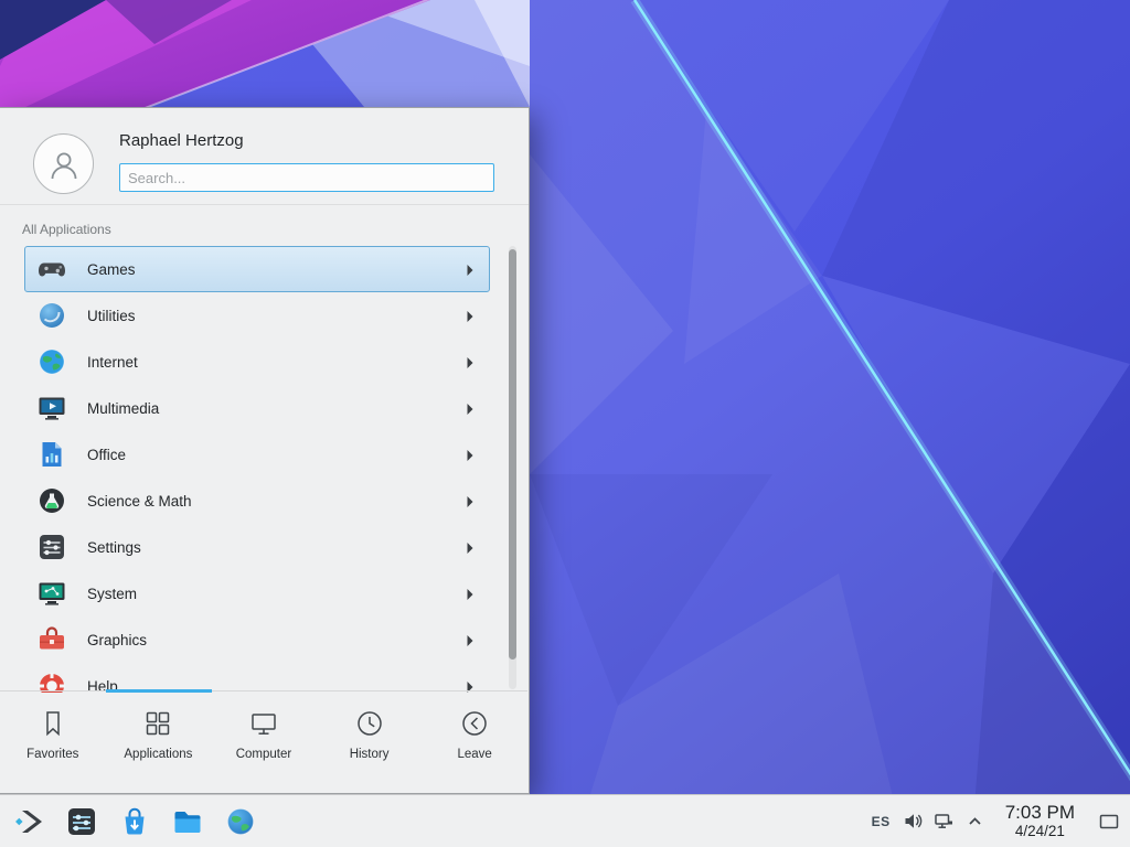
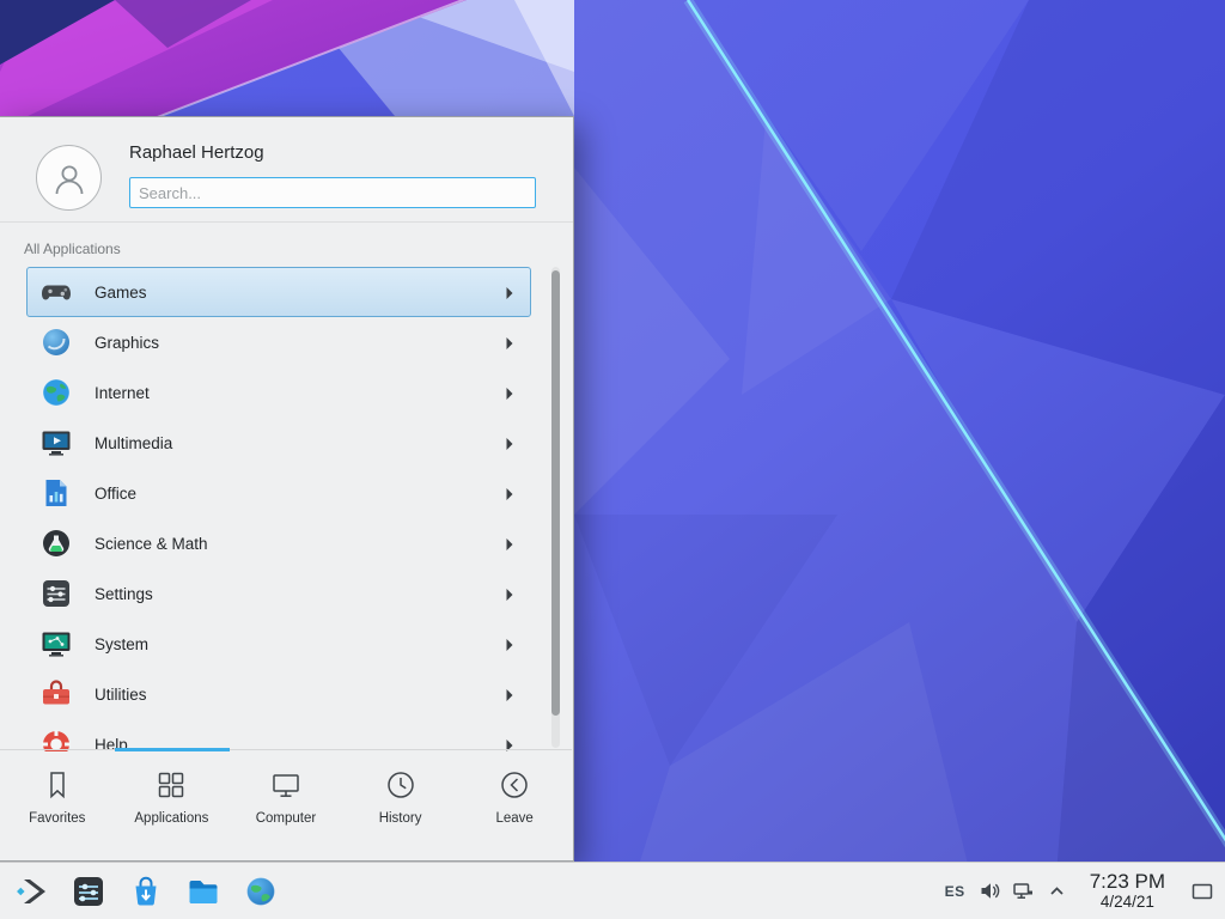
  Raphael Hertzog
  Search...
  All Applications
  Games
- Utilities
+ Graphics
  Internet
  Multimedia
  Office
  Science & Math
  Settings
  System
- Graphics
+ Utilities
  Help
  Favorites
  Applications
  Computer
  History
  Leave
  ES
- 7:03 PM
+ 7:23 PM
  4/24/21
